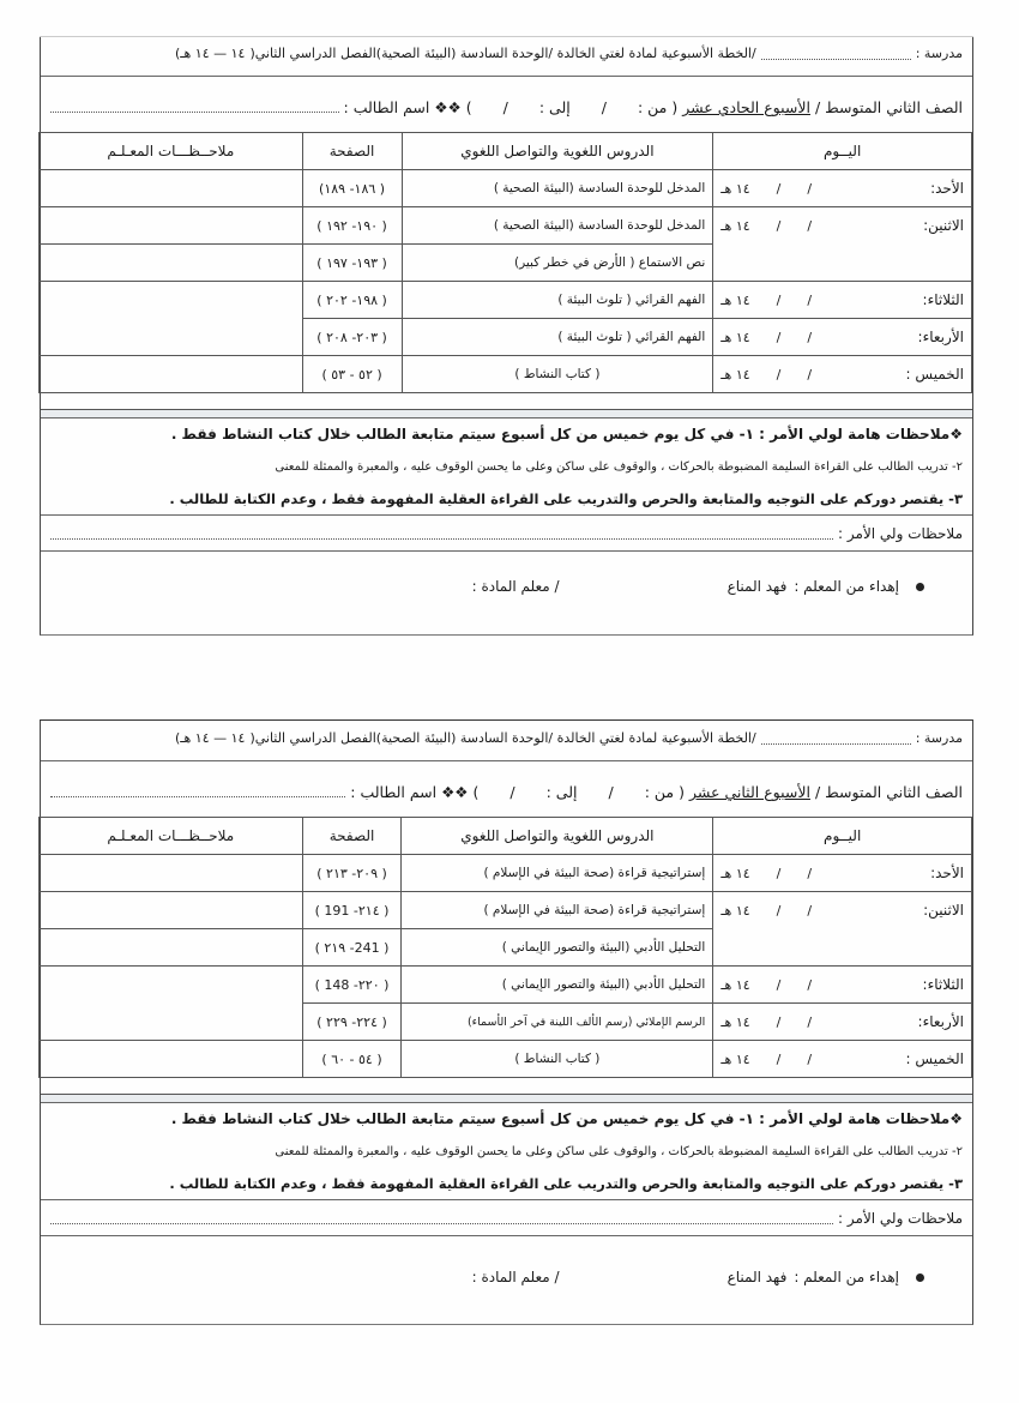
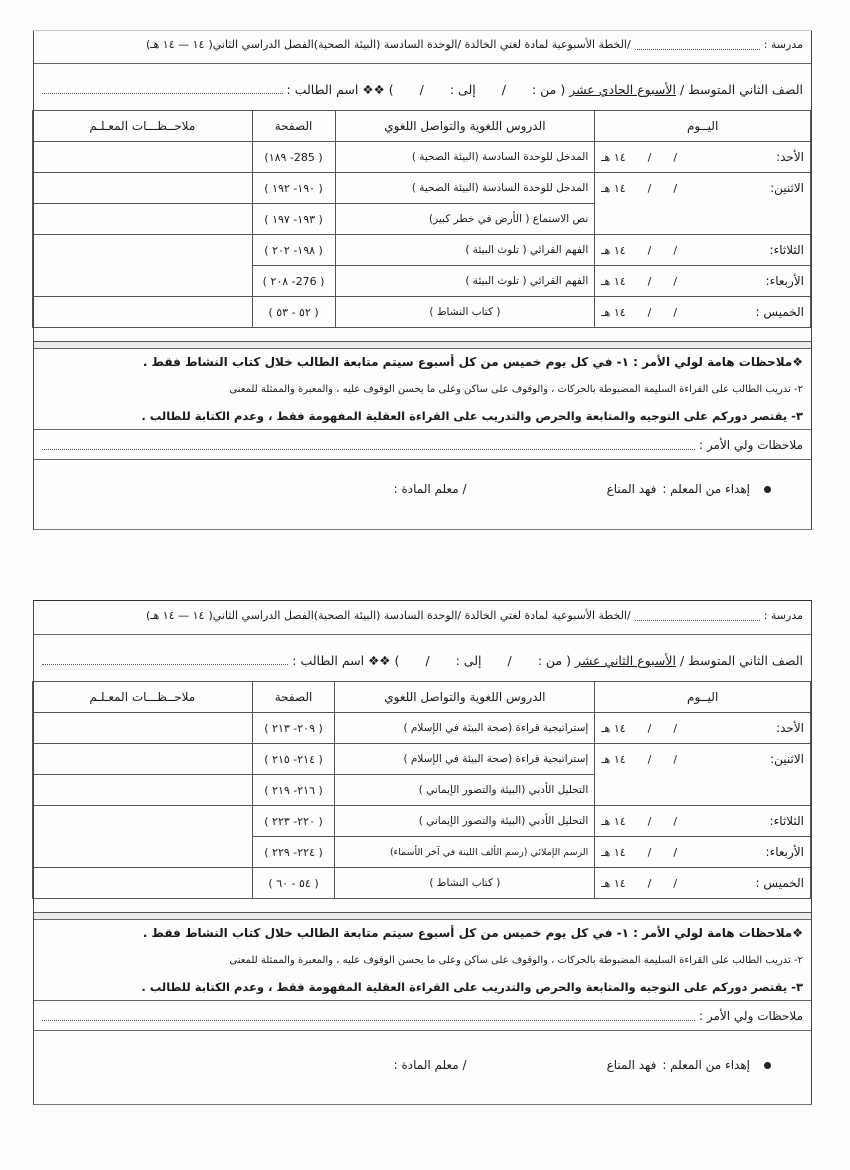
  مدرسة :
  /الخطة الأسبوعية لمادة لغتي الخالدة /الوحدة السادسة (البيئة الصحية)الفصل الدراسي الثاني(
  ١٤ — ١٤ هـ)
  الصف الثاني المتوسط /
  الأسبوع الحادي عشر
  ( من :
  /
  إلى :
  /
  )
  ❖❖ اسم الطالب :
  اليــوم	الدروس اللغوية والتواصل اللغوي	الصفحة	ملاحــظـــات المعـلـم
- الأحد://١٤ هـ	المدخل للوحدة السادسة (البيئة الصحية )	( ١٨٦- ١٨٩)
+ الأحد://١٤ هـ	المدخل للوحدة السادسة (البيئة الصحية )	( 285- ١٨٩)
  الاثنين://١٤ هـ	المدخل للوحدة السادسة (البيئة الصحية )	( ١٩٠- ١٩٢ )
  نص الاستماع ( الأرض في خطر كبير)	( ١٩٣- ١٩٧ )
  الثلاثاء://١٤ هـ	الفهم القرائي ( تلوث البيئة )	( ١٩٨- ٢٠٢ )
- الأربعاء://١٤ هـ	الفهم القرائي ( تلوث البيئة )	( ٢٠٣- ٢٠٨ )
+ الأربعاء://١٤ هـ	الفهم القرائي ( تلوث البيئة )	( 276- ٢٠٨ )
  الخميس ://١٤ هـ	( كتاب النشاط )	( ٥٢ - ٥٣ )
  ❖ملاحظات هامة لولي الأمر : ١- في كل يوم خميس من كل أسبوع سيتم متابعة الطالب خلال كتاب النشاط فقط .
  ٢- تدريب الطالب على القراءة السليمة المضبوطة بالحركات ، والوقوف على ساكن وعلى ما يحسن الوقوف عليه ، والمعبرة والممثلة للمعنى
  ٣- يقتصر دوركم على التوجيه والمتابعة والحرص والتدريب على القراءة العقلية المفهومة فقط ، وعدم الكتابة للطالب .
  ملاحظات ولي الأمر :
  إهداء من المعلم :
  فهد المناع
  / معلم المادة :
  مدرسة :
  /الخطة الأسبوعية لمادة لغتي الخالدة /الوحدة السادسة (البيئة الصحية)الفصل الدراسي الثاني(
  ١٤ — ١٤ هـ)
  الصف الثاني المتوسط /
  الأسبوع الثاني عشر
  ( من :
  /
  إلى :
  /
  )
  ❖❖ اسم الطالب :
  اليــوم	الدروس اللغوية والتواصل اللغوي	الصفحة	ملاحــظـــات المعـلـم
  الأحد://١٤ هـ	إستراتيجية قراءة (صحة البيئة في الإسلام )	( ٢٠٩- ٢١٣ )
- الاثنين://١٤ هـ	إستراتيجية قراءة (صحة البيئة في الإسلام )	( ٢١٤- 191 )
+ الاثنين://١٤ هـ	إستراتيجية قراءة (صحة البيئة في الإسلام )	( ٢١٤- ٢١٥ )
- التحليل الأدبي (البيئة والتصور الإيماني )	( 241- ٢١٩ )
+ التحليل الأدبي (البيئة والتصور الإيماني )	( ٢١٦- ٢١٩ )
- الثلاثاء://١٤ هـ	التحليل الأدبي (البيئة والتصور الإيماني )	( ٢٢٠- 148 )
+ الثلاثاء://١٤ هـ	التحليل الأدبي (البيئة والتصور الإيماني )	( ٢٢٠- ٢٢٣ )
  الأربعاء://١٤ هـ	الرسم الإملائي (رسم الألف اللينة في آخر الأسماء)	( ٢٢٤- ٢٢٩ )
  الخميس ://١٤ هـ	( كتاب النشاط )	( ٥٤ - ٦٠ )
  ❖ملاحظات هامة لولي الأمر : ١- في كل يوم خميس من كل أسبوع سيتم متابعة الطالب خلال كتاب النشاط فقط .
  ٢- تدريب الطالب على القراءة السليمة المضبوطة بالحركات ، والوقوف على ساكن وعلى ما يحسن الوقوف عليه ، والمعبرة والممثلة للمعنى
  ٣- يقتصر دوركم على التوجيه والمتابعة والحرص والتدريب على القراءة العقلية المفهومة فقط ، وعدم الكتابة للطالب .
  ملاحظات ولي الأمر :
  إهداء من المعلم :
  فهد المناع
  / معلم المادة :
